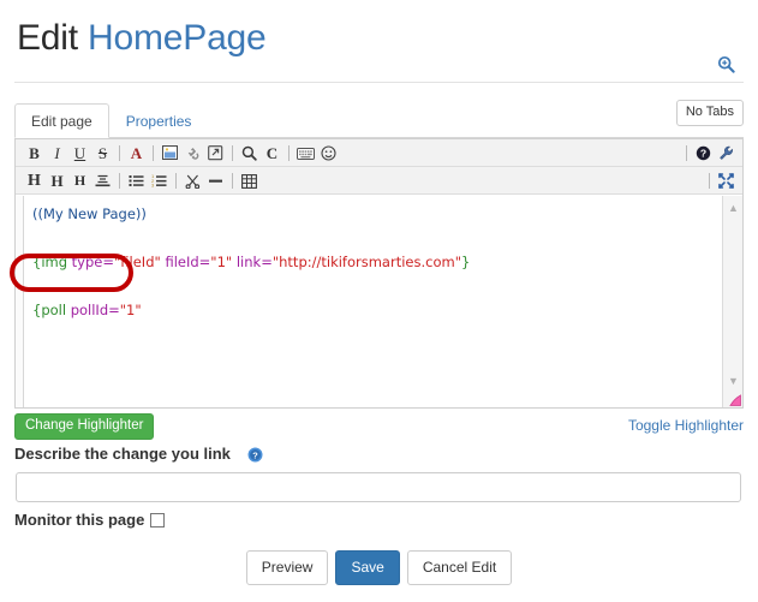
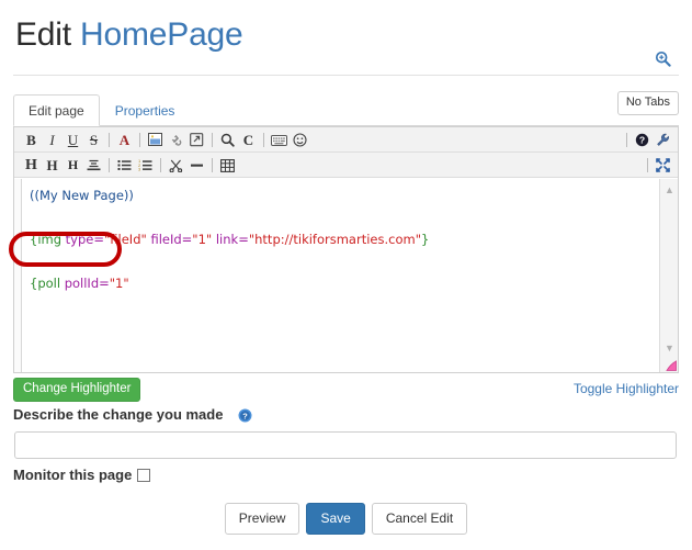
  Edit HomePage
  No Tabs
  Edit page
  Properties
  B
  I
  U
  S
  A
  C
  ?
  H
  H
  H
  ((My New Page))
  {img type="fileId" fileId="1" link="http://tikiforsmarties.com"}
  {poll pollId="1"
  ▲
  ▼
  Change Highlighter
  Toggle Highlighter
- Describe the change you link
+ Describe the change you made
  ?
  Monitor this page
  Preview
  Save
  Cancel Edit
